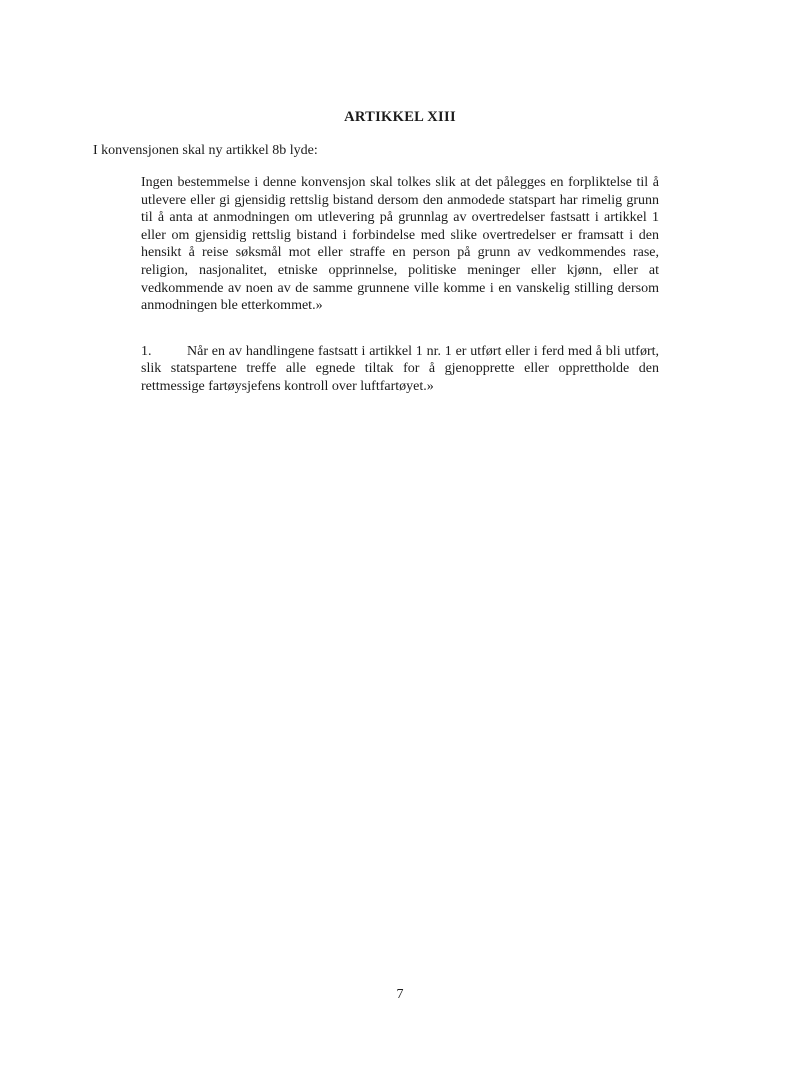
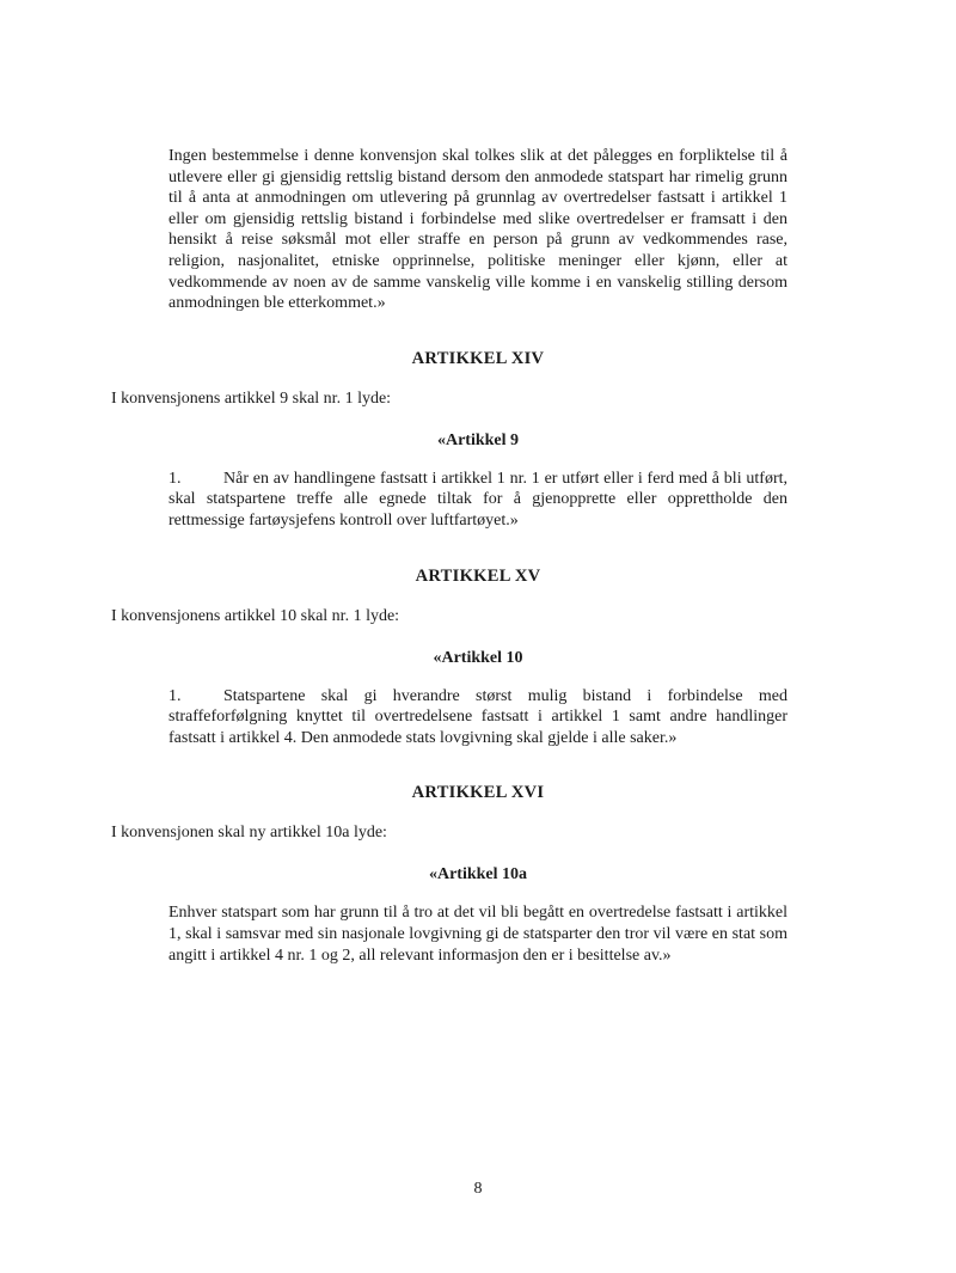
- ARTIKKEL XIII
- I konvensjonen skal ny artikkel 8b lyde:
- Ingen bestemmelse i denne konvensjon skal tolkes slik at det pålegges en forpliktelse til å utlevere eller gi gjensidig rettslig bistand dersom den anmodede statspart har rimelig grunn til å anta at anmodningen om utlevering på grunnlag av overtredelser fastsatt i artikkel 1 eller om gjensidig rettslig bistand i forbindelse med slike overtredelser er framsatt i den hensikt å reise søksmål mot eller straffe en person på grunn av vedkommendes rase, religion, nasjonalitet, etniske opprinnelse, politiske meninger eller kjønn, eller at vedkommende av noen av de samme grunnene ville komme i en vanskelig stilling dersom anmodningen ble etterkommet.»
+ Ingen bestemmelse i denne konvensjon skal tolkes slik at det pålegges en forpliktelse til å utlevere eller gi gjensidig rettslig bistand dersom den anmodede statspart har rimelig grunn til å anta at anmodningen om utlevering på grunnlag av overtredelser fastsatt i artikkel 1 eller om gjensidig rettslig bistand i forbindelse med slike overtredelser er framsatt i den hensikt å reise søksmål mot eller straffe en person på grunn av vedkommendes rase, religion, nasjonalitet, etniske opprinnelse, politiske meninger eller kjønn, eller at vedkommende av noen av de samme vanskelig ville komme i en vanskelig stilling dersom anmodningen ble etterkommet.»
+ ARTIKKEL XIV
+ I konvensjonens artikkel 9 skal nr. 1 lyde:
+ «Artikkel 9
- 1. Når en av handlingene fastsatt i artikkel 1 nr. 1 er utført eller i ferd med å bli utført, slik statspartene treffe alle egnede tiltak for å gjenopprette eller opprettholde den rettmessige fartøysjefens kontroll over luftfartøyet.»
+ 1. Når en av handlingene fastsatt i artikkel 1 nr. 1 er utført eller i ferd med å bli utført, skal statspartene treffe alle egnede tiltak for å gjenopprette eller opprettholde den rettmessige fartøysjefens kontroll over luftfartøyet.»
+ ARTIKKEL XV
+ I konvensjonens artikkel 10 skal nr. 1 lyde:
+ «Artikkel 10
+ 1. Statspartene skal gi hverandre størst mulig bistand i forbindelse med straffeforfølgning knyttet til overtredelsene fastsatt i artikkel 1 samt andre handlinger fastsatt i artikkel 4. Den anmodede stats lovgivning skal gjelde i alle saker.»
+ ARTIKKEL XVI
+ I konvensjonen skal ny artikkel 10a lyde:
+ «Artikkel 10a
+ Enhver statspart som har grunn til å tro at det vil bli begått en overtredelse fastsatt i artikkel 1, skal i samsvar med sin nasjonale lovgivning gi de statsparter den tror vil være en stat som angitt i artikkel 4 nr. 1 og 2, all relevant informasjon den er i besittelse av.»
- 7
+ 8
